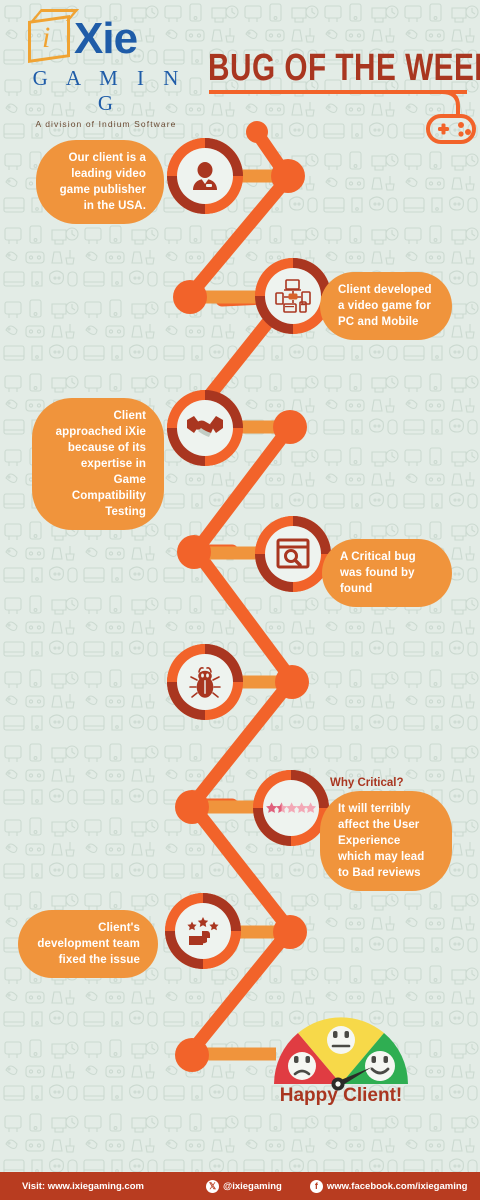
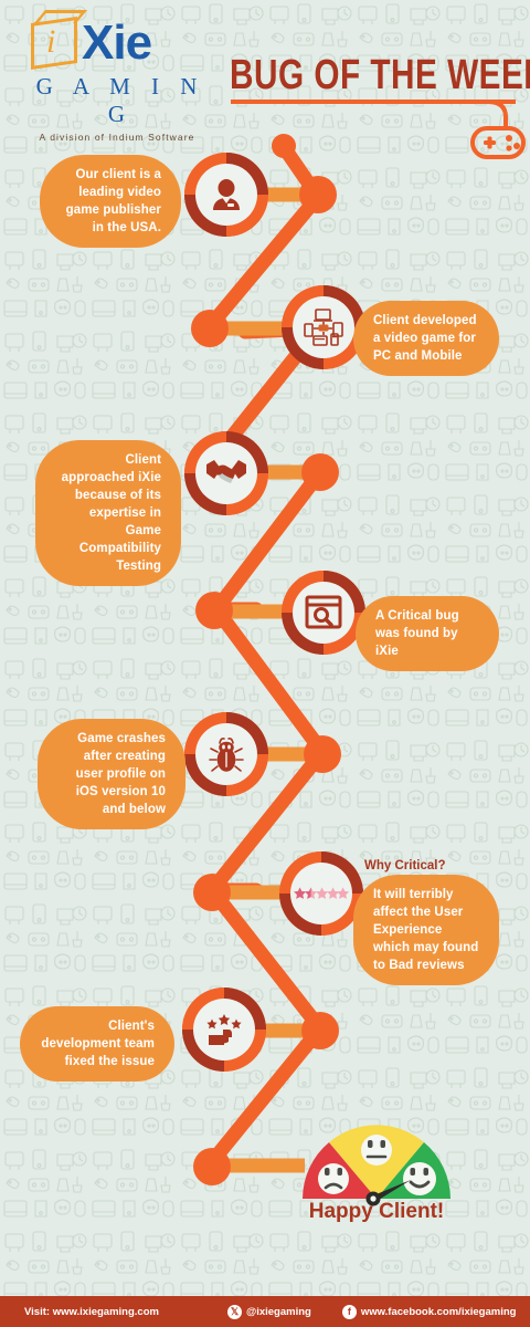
  i
  Xie
  G A M I N G
  A division of Indium Software
  BUG OF THE WEE
  Our client is a leading video game publisher in the USA.
  Client developed a video game for PC and Mobile
  Client approached iXie because of its expertise in Game Compatibility Testing
- A Critical bug was found by found
+ A Critical bug was found by iXie
+ Game crashes after creating user profile on iOS version 10 and below
  Why Critical?
- It will terribly affect the User Experience which may lead to Bad reviews
+ It will terribly affect the User Experience which may found to Bad reviews
  Client's development team fixed the issue
  Happy Client!
  Visit: www.ixiegaming.com
  𝕏
  @ixiegaming
  f
  www.facebook.com/ixiegaming
